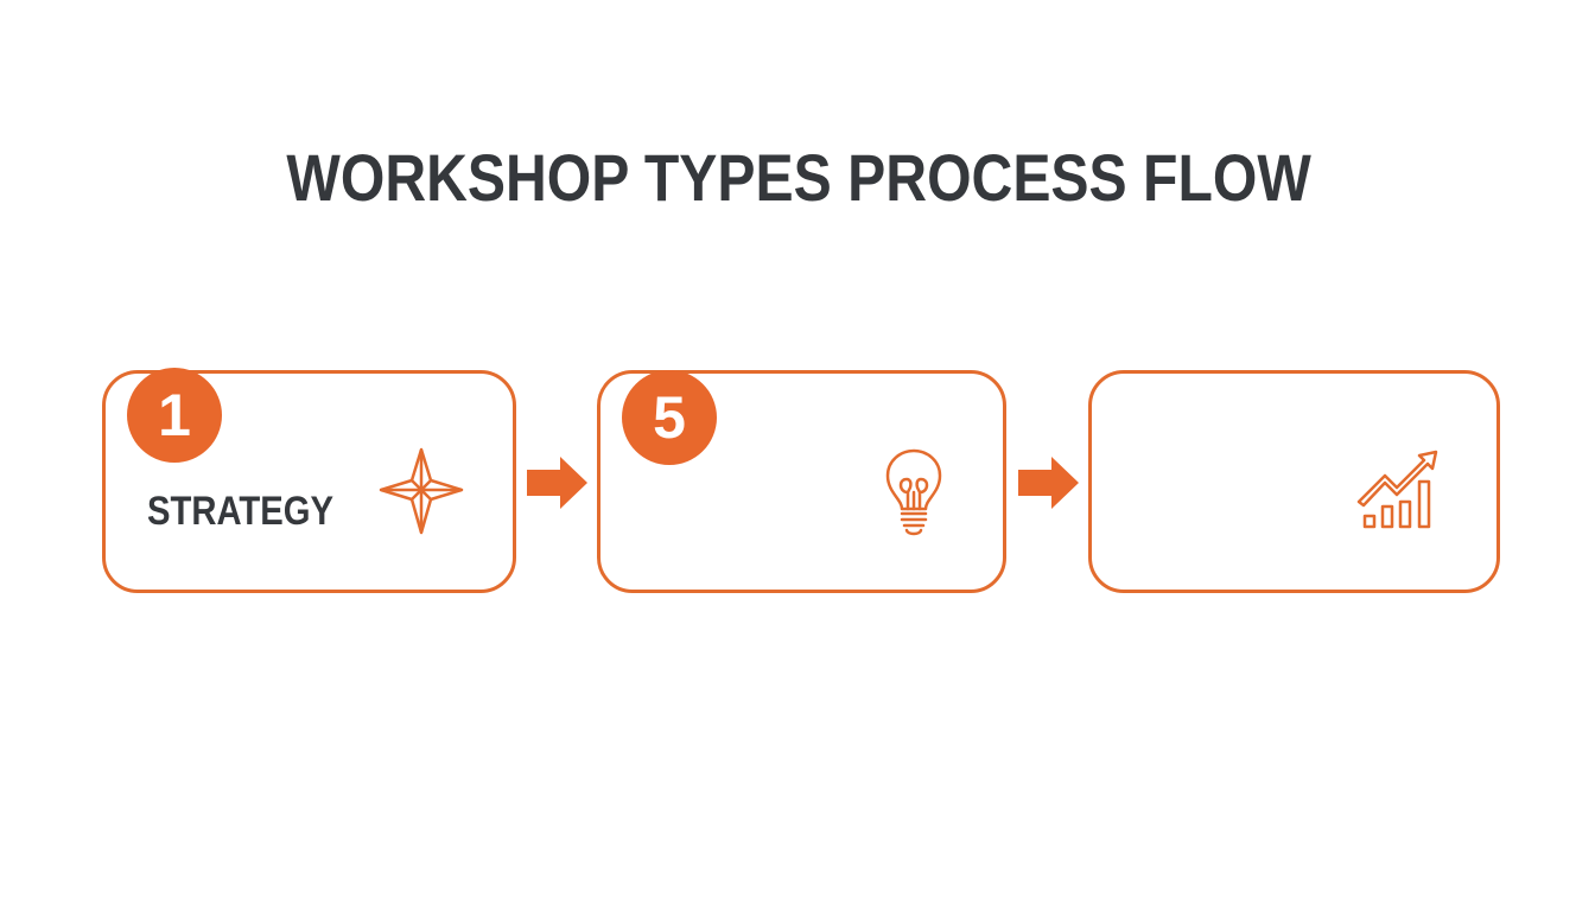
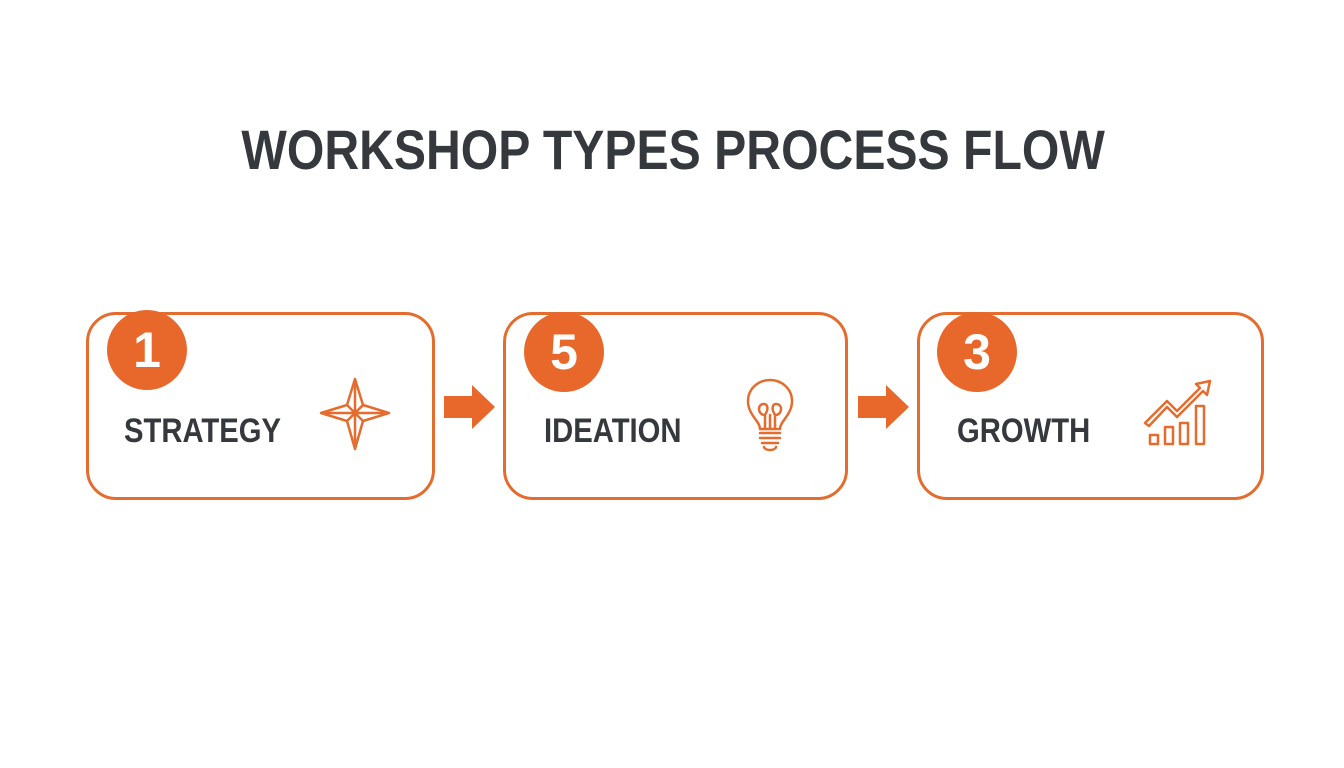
  WORKSHOP TYPES PROCESS FLOW
  1
  STRATEGY
  5
+ IDEATION
+ 3
+ GROWTH
